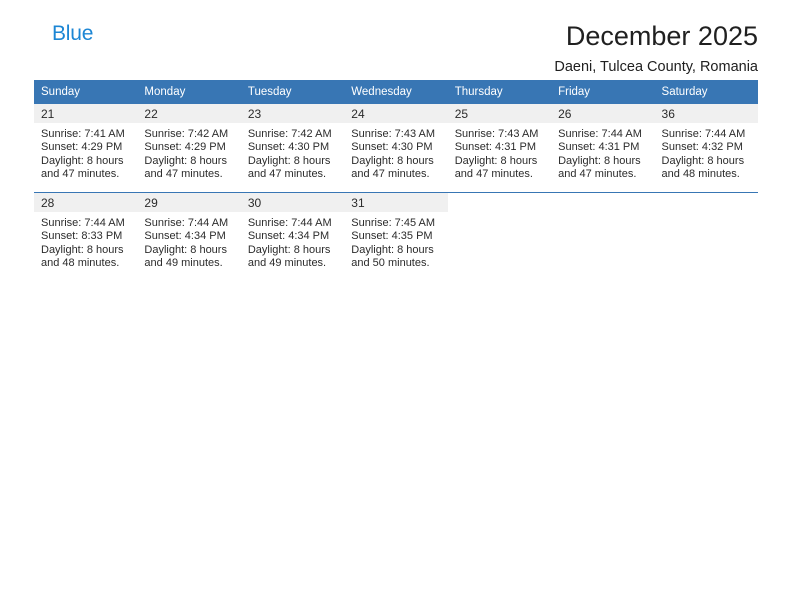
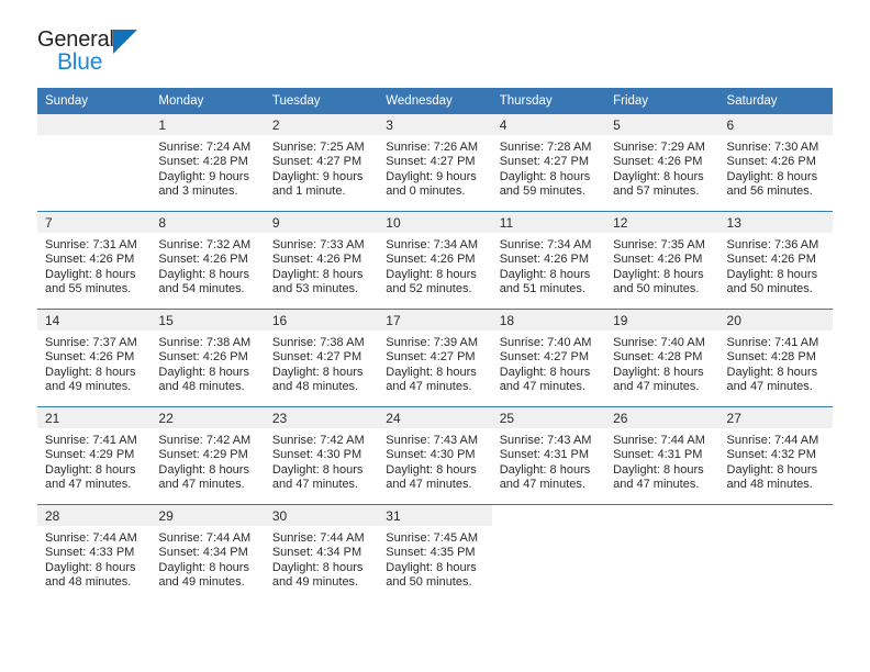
+ General
  Blue
- December 2025
- Daeni, Tulcea County, Romania
  Sunday	Monday	Tuesday	Wednesday	Thursday	Friday	Saturday
+ 	1Sunrise: 7:24 AMSunset: 4:28 PMDaylight: 9 hoursand 3 minutes.	2Sunrise: 7:25 AMSunset: 4:27 PMDaylight: 9 hoursand 1 minute.	3Sunrise: 7:26 AMSunset: 4:27 PMDaylight: 9 hoursand 0 minutes.	4Sunrise: 7:28 AMSunset: 4:27 PMDaylight: 8 hoursand 59 minutes.	5Sunrise: 7:29 AMSunset: 4:26 PMDaylight: 8 hoursand 57 minutes.	6Sunrise: 7:30 AMSunset: 4:26 PMDaylight: 8 hoursand 56 minutes.
+ 7Sunrise: 7:31 AMSunset: 4:26 PMDaylight: 8 hoursand 55 minutes.	8Sunrise: 7:32 AMSunset: 4:26 PMDaylight: 8 hoursand 54 minutes.	9Sunrise: 7:33 AMSunset: 4:26 PMDaylight: 8 hoursand 53 minutes.	10Sunrise: 7:34 AMSunset: 4:26 PMDaylight: 8 hoursand 52 minutes.	11Sunrise: 7:34 AMSunset: 4:26 PMDaylight: 8 hoursand 51 minutes.	12Sunrise: 7:35 AMSunset: 4:26 PMDaylight: 8 hoursand 50 minutes.	13Sunrise: 7:36 AMSunset: 4:26 PMDaylight: 8 hoursand 50 minutes.
+ 14Sunrise: 7:37 AMSunset: 4:26 PMDaylight: 8 hoursand 49 minutes.	15Sunrise: 7:38 AMSunset: 4:26 PMDaylight: 8 hoursand 48 minutes.	16Sunrise: 7:38 AMSunset: 4:27 PMDaylight: 8 hoursand 48 minutes.	17Sunrise: 7:39 AMSunset: 4:27 PMDaylight: 8 hoursand 47 minutes.	18Sunrise: 7:40 AMSunset: 4:27 PMDaylight: 8 hoursand 47 minutes.	19Sunrise: 7:40 AMSunset: 4:28 PMDaylight: 8 hoursand 47 minutes.	20Sunrise: 7:41 AMSunset: 4:28 PMDaylight: 8 hoursand 47 minutes.
- 21Sunrise: 7:41 AMSunset: 4:29 PMDaylight: 8 hoursand 47 minutes.	22Sunrise: 7:42 AMSunset: 4:29 PMDaylight: 8 hoursand 47 minutes.	23Sunrise: 7:42 AMSunset: 4:30 PMDaylight: 8 hoursand 47 minutes.	24Sunrise: 7:43 AMSunset: 4:30 PMDaylight: 8 hoursand 47 minutes.	25Sunrise: 7:43 AMSunset: 4:31 PMDaylight: 8 hoursand 47 minutes.	26Sunrise: 7:44 AMSunset: 4:31 PMDaylight: 8 hoursand 47 minutes.	36Sunrise: 7:44 AMSunset: 4:32 PMDaylight: 8 hoursand 48 minutes.
+ 21Sunrise: 7:41 AMSunset: 4:29 PMDaylight: 8 hoursand 47 minutes.	22Sunrise: 7:42 AMSunset: 4:29 PMDaylight: 8 hoursand 47 minutes.	23Sunrise: 7:42 AMSunset: 4:30 PMDaylight: 8 hoursand 47 minutes.	24Sunrise: 7:43 AMSunset: 4:30 PMDaylight: 8 hoursand 47 minutes.	25Sunrise: 7:43 AMSunset: 4:31 PMDaylight: 8 hoursand 47 minutes.	26Sunrise: 7:44 AMSunset: 4:31 PMDaylight: 8 hoursand 47 minutes.	27Sunrise: 7:44 AMSunset: 4:32 PMDaylight: 8 hoursand 48 minutes.
- 28Sunrise: 7:44 AMSunset: 8:33 PMDaylight: 8 hoursand 48 minutes.	29Sunrise: 7:44 AMSunset: 4:34 PMDaylight: 8 hoursand 49 minutes.	30Sunrise: 7:44 AMSunset: 4:34 PMDaylight: 8 hoursand 49 minutes.	31Sunrise: 7:45 AMSunset: 4:35 PMDaylight: 8 hoursand 50 minutes.
+ 28Sunrise: 7:44 AMSunset: 4:33 PMDaylight: 8 hoursand 48 minutes.	29Sunrise: 7:44 AMSunset: 4:34 PMDaylight: 8 hoursand 49 minutes.	30Sunrise: 7:44 AMSunset: 4:34 PMDaylight: 8 hoursand 49 minutes.	31Sunrise: 7:45 AMSunset: 4:35 PMDaylight: 8 hoursand 50 minutes.
